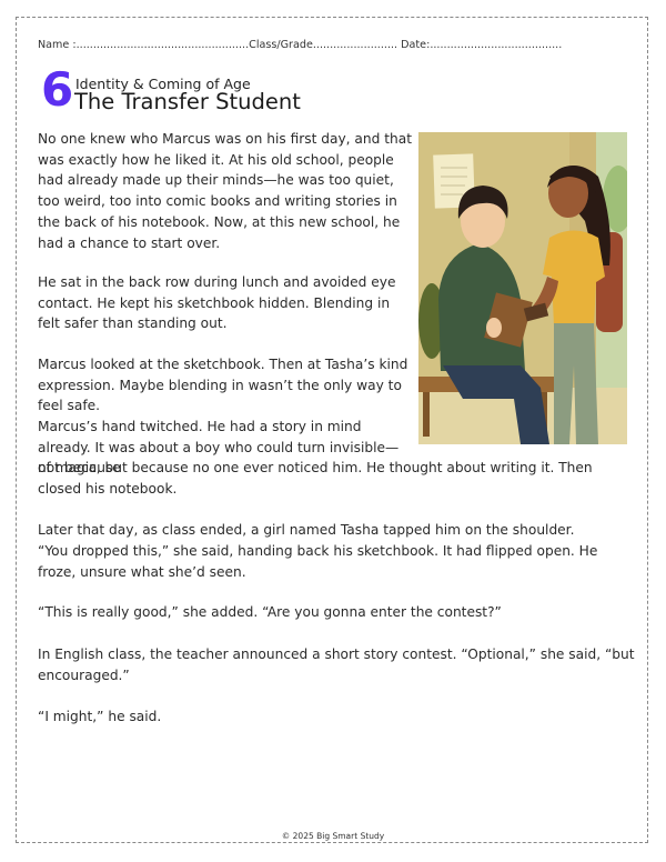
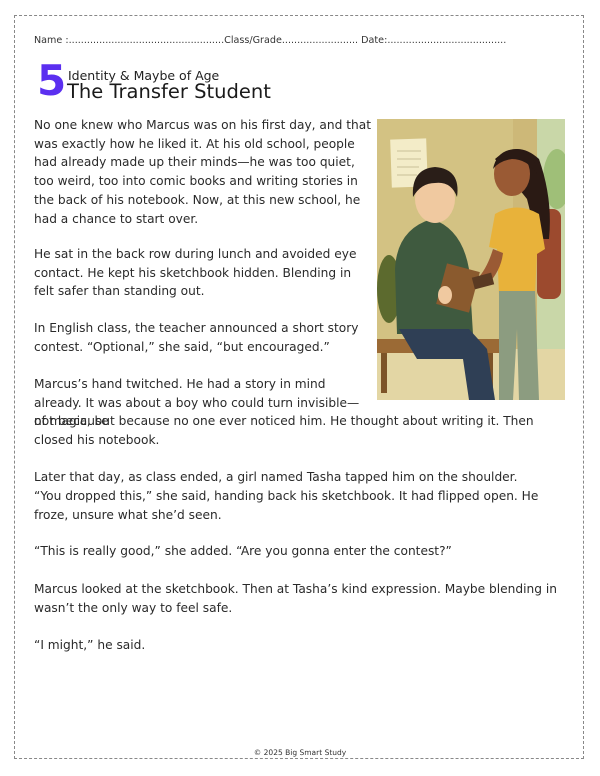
  Name :...................................................Class/Grade......................... Date:.......................................
- 6
+ 5
- Identity & Coming of Age
+ Identity & Maybe of Age
  The Transfer Student
  No one knew who Marcus was on his first day, and that was exactly how he liked it. At his old school, people had already made up their minds—he was too quiet, too weird, too into comic books and writing stories in the back of his notebook. Now, at this new school, he had a chance to start over.
  He sat in the back row during lunch and avoided eye contact. He kept his sketchbook hidden. Blending in felt safer than standing out.
- Marcus looked at the sketchbook. Then at Tasha’s kind expression. Maybe blending in wasn’t the only way to feel safe.
+ In English class, the teacher announced a short story contest. “Optional,” she said, “but encouraged.”
  Marcus’s hand twitched. He had a story in mind already. It was about a boy who could turn invisible—not because
  of magic, but because no one ever noticed him. He thought about writing it. Then closed his notebook.
  Later that day, as class ended, a girl named Tasha tapped him on the shoulder.
  “You dropped this,” she said, handing back his sketchbook. It had flipped open. He froze, unsure what she’d seen.
  “This is really good,” she added. “Are you gonna enter the contest?”
- In English class, the teacher announced a short story contest. “Optional,” she said, “but encouraged.”
+ Marcus looked at the sketchbook. Then at Tasha’s kind expression. Maybe blending in wasn’t the only way to feel safe.
  “I might,” he said.
  © 2025 Big Smart Study
